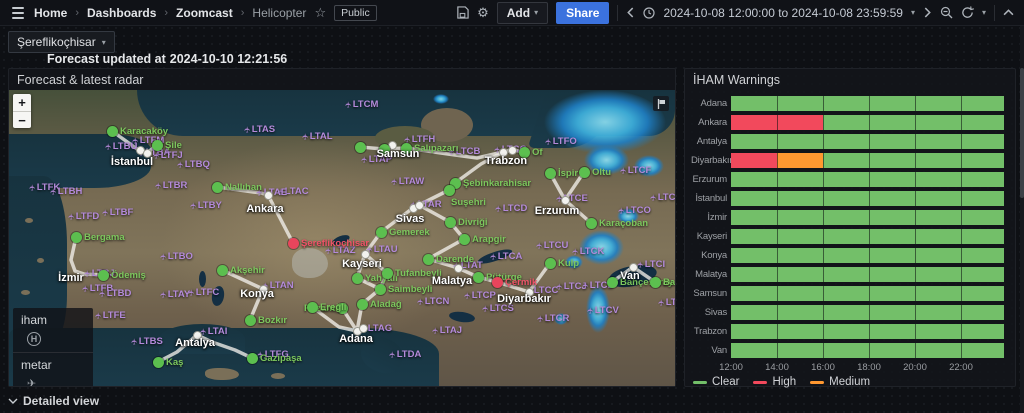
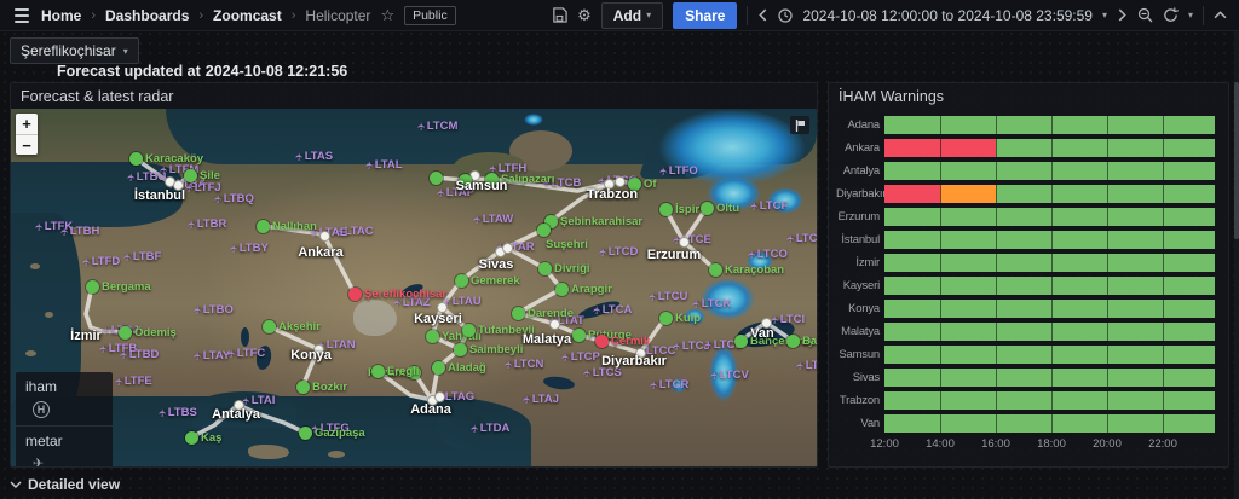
  Home
  ›
  Dashboards
  ›
  Zoomcast
  ›
  Helicopter
  ☆
  Public
  ⚙
  Add
  ▾
  Share
  2024-10-08 12:00:00 to 2024-10-08 23:59:59
  ▾
  ▾
  Şereflikoçhisar
  ▾
- Forecast updated at 2024-10-10 12:21:56
+ Forecast updated at 2024-10-08 12:21:56
  Forecast & latest radar
  +
  −
  iham
  H
  metar
  ✈
  LTBU
  TBA
  LTFJ
  LTBQ
  LTBR
  LTFK
  LTBH
  LTFD
  LTBF
  LTBY
  LTBO
  LTFB
  LTBD
  LTAY
  LTFC
  LTFE
  LTBS
  LTCM
  LTAS
  LTAL
  LTAP
  LTAW
  LTFH
  LTCB
  LTFO
  TCE
  LTCD
  TAR
  LTCF
  LTC
  LTCO
  LTCU
  LTCA
  LTCK
  LTAT
  LTCC
  LTCJ
  LTC
  LTCI
  LTCV
  LTCR
  LTCS
  LTCP
  LTCN
  LTAJ
  LTDA
  LTAI
  LTAN
  LTAZ
  LTAU
  LTAC
  LTAG
  LTFG
  Karacaköy
  Şile
  Bergama
  Ödemiş
  Nallıhan
  Akşehir
  Şereflikoçhisar
  Gemerek
  Yahalı
  Tufanbeyli
  Saimbeyli
  Aladağ
  zantı
  Ereğli
  Bozkır
  Kaş
  Gazipaşa
  Of
  Salıpazarı
  İspir
  Oltu
  Karaçoban
  Şebinkarahisar
  Suşehri
  Divriği
  Arapgir
  Darende
  Pürge
  Çermik
  Kulp
  Bahçeay
  İstanbul
  İzmir
  Ankara
  Konya
  Kayseri
  Sivas
  Samsun
  Trabzon
  Erzurum
  Malatya
  Diyarbakır
  Van
  Antalya
  Adana
  İHAM Warnings
  Adana
  Ankara
  Antalya
  Diyarbakı
  Erzurum
  İstanbul
  İzmir
  Kayseri
  Konya
  Malatya
  Samsun
  Sivas
  Trabzon
  Van
  12:00
  14:00
  16:00
  18:00
  20:00
  22:00
- Clear
- High
- Medium
  Detailed view
